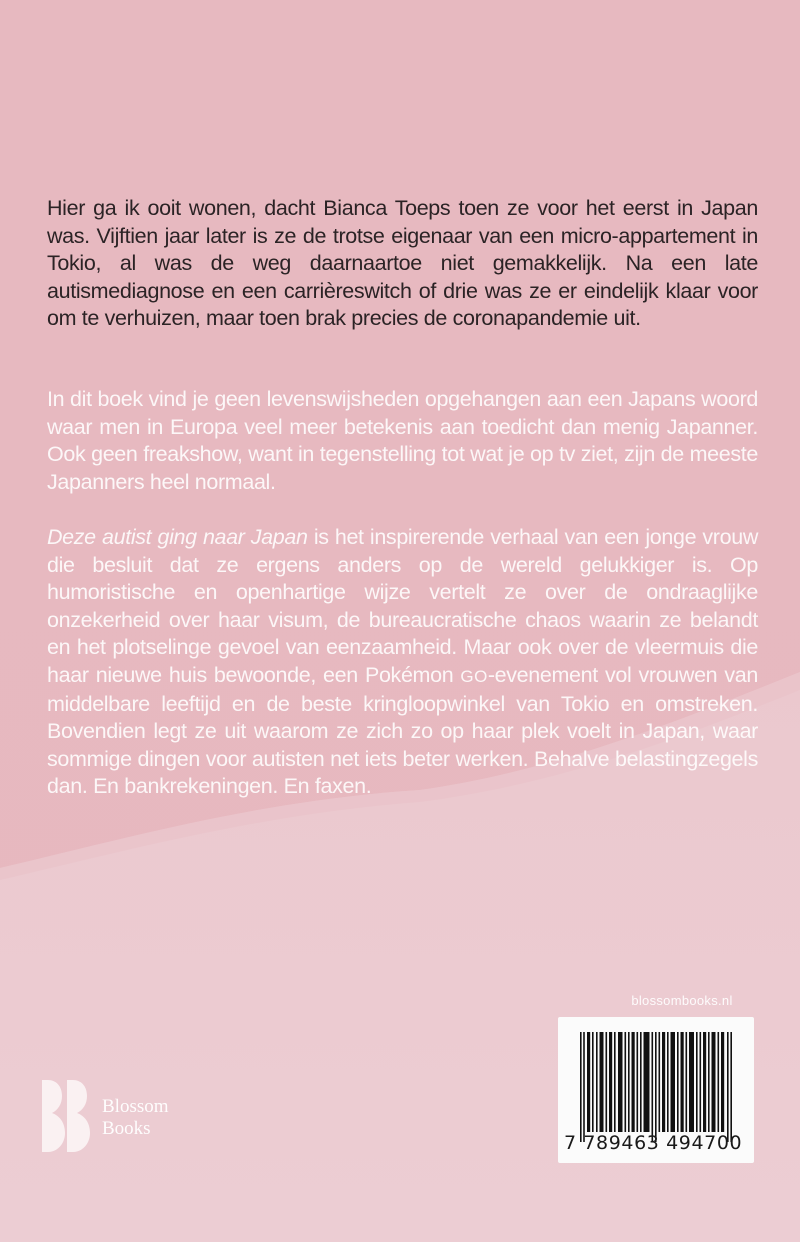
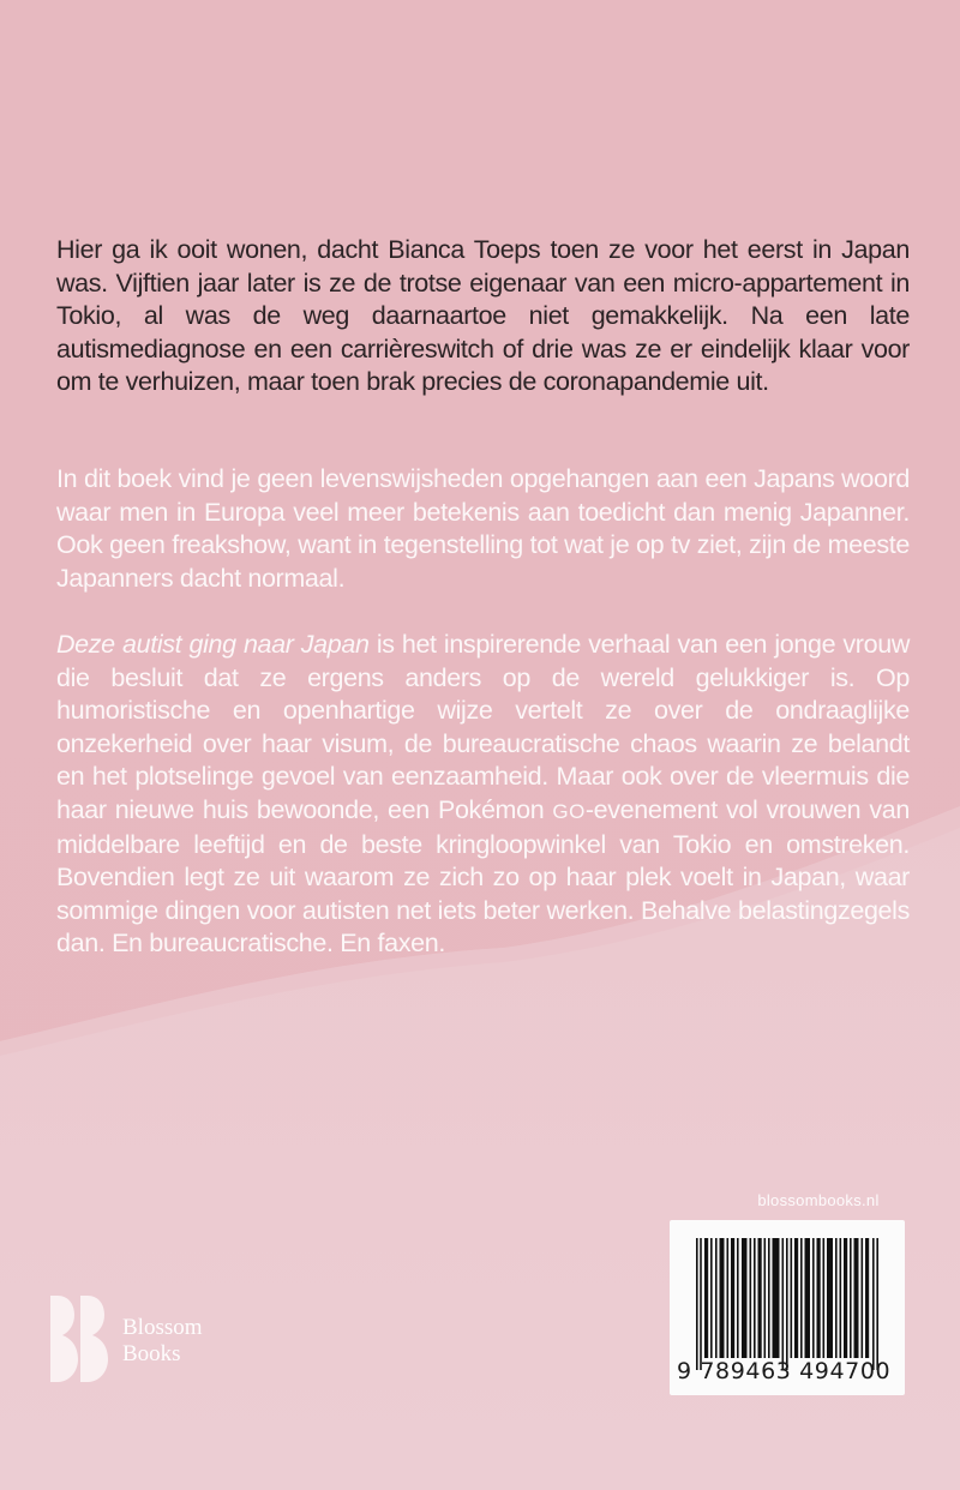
  Hier ga ik ooit wonen, dacht Bianca Toeps toen ze voor het eerst in Japan was. Vijftien jaar later is ze de trotse eigenaar van een micro-appartement in Tokio, al was de weg daarnaartoe niet gemakkelijk. Na een late autismediagnose en een carrièreswitch of drie was ze er eindelijk klaar voor om te verhuizen, maar toen brak precies de coronapandemie uit.
- In dit boek vind je geen levenswijsheden opgehangen aan een Japans woord waar men in Europa veel meer betekenis aan toedicht dan menig Japanner. Ook geen freakshow, want in tegenstelling tot wat je op tv ziet, zijn de meeste Japanners heel normaal.
+ In dit boek vind je geen levenswijsheden opgehangen aan een Japans woord waar men in Europa veel meer betekenis aan toedicht dan menig Japanner. Ook geen freakshow, want in tegenstelling tot wat je op tv ziet, zijn de meeste Japanners dacht normaal.
- Deze autist ging naar Japan is het inspirerende verhaal van een jonge vrouw die besluit dat ze ergens anders op de wereld gelukkiger is. Op humoristische en openhartige wijze vertelt ze over de ondraaglijke onzekerheid over haar visum, de bureaucratische chaos waarin ze belandt en het plotselinge gevoel van eenzaamheid. Maar ook over de vleermuis die haar nieuwe huis bewoonde, een Pokémon GO-evenement vol vrouwen van middelbare leeftijd en de beste kringloopwinkel van Tokio en omstreken. Bovendien legt ze uit waarom ze zich zo op haar plek voelt in Japan, waar sommige dingen voor autisten net iets beter werken. Behalve belastingzegels dan. En bankrekeningen. En faxen.
+ Deze autist ging naar Japan is het inspirerende verhaal van een jonge vrouw die besluit dat ze ergens anders op de wereld gelukkiger is. Op humoristische en openhartige wijze vertelt ze over de ondraaglijke onzekerheid over haar visum, de bureaucratische chaos waarin ze belandt en het plotselinge gevoel van eenzaamheid. Maar ook over de vleermuis die haar nieuwe huis bewoonde, een Pokémon GO-evenement vol vrouwen van middelbare leeftijd en de beste kringloopwinkel van Tokio en omstreken. Bovendien legt ze uit waarom ze zich zo op haar plek voelt in Japan, waar sommige dingen voor autisten net iets beter werken. Behalve belastingzegels dan. En bureaucratische. En faxen.
  blossombooks.nl
- 7 789463 494700
+ 9 789463 494700
  Blossom
  Books
